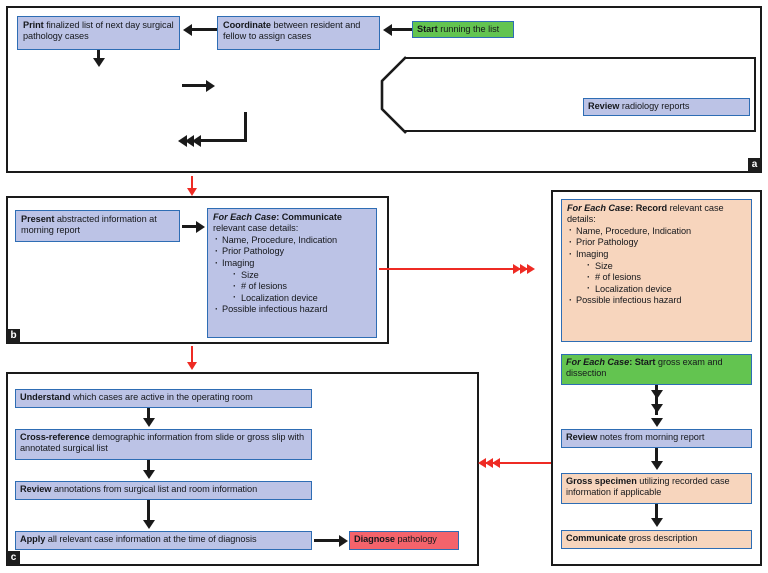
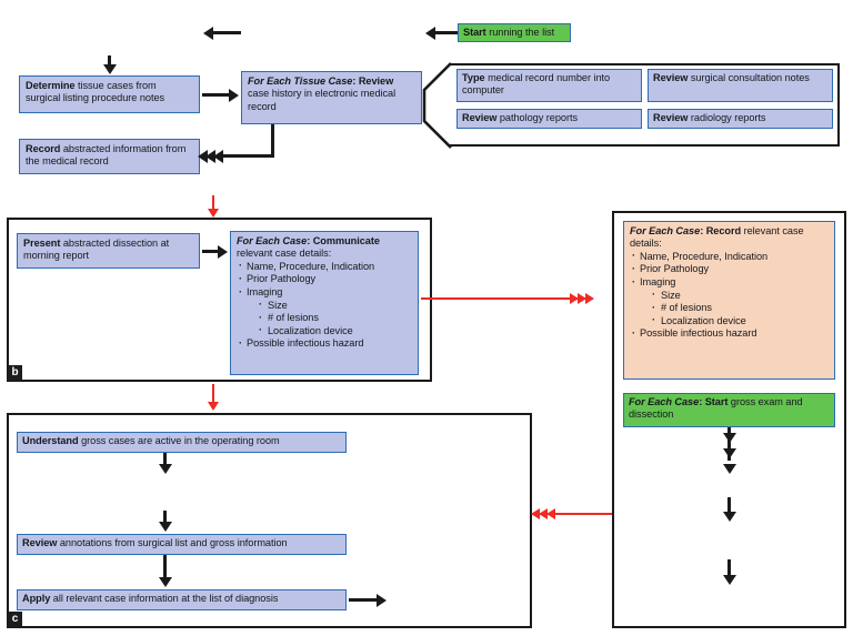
- a
- Print finalized list of next day surgical pathology cases
- Coordinate between resident and fellow to assign cases
  Start running the list
+ Determine tissue cases from surgical listing procedure notes
+ For Each Tissue Case: Review case history in electronic medical record
+ Record abstracted information from the medical record
+ Type medical record number into computer
+ Review surgical consultation notes
+ Review pathology reports
  Review radiology reports
  b
- Present abstracted information at morning report
+ Present abstracted dissection at morning report
  For Each Case: Communicate relevant case details:
  Name, Procedure, Indication
  Prior Pathology
  Imaging
  Size
  # of lesions
  Localization device
  Possible infectious hazard
  c
- Understand which cases are active in the operating room
+ Understand gross cases are active in the operating room
- Cross-reference demographic information from slide or gross slip with annotated surgical list
- Review annotations from surgical list and room information
+ Review annotations from surgical list and gross information
- Apply all relevant case information at the time of diagnosis
+ Apply all relevant case information at the list of diagnosis
- Diagnose pathology
  For Each Case: Record relevant case details:
  Name, Procedure, Indication
  Prior Pathology
  Imaging
  Size
  # of lesions
  Localization device
  Possible infectious hazard
  For Each Case: Start gross exam and dissection
- Review notes from morning report
- Gross specimen utilizing recorded case information if applicable
- Communicate gross description
